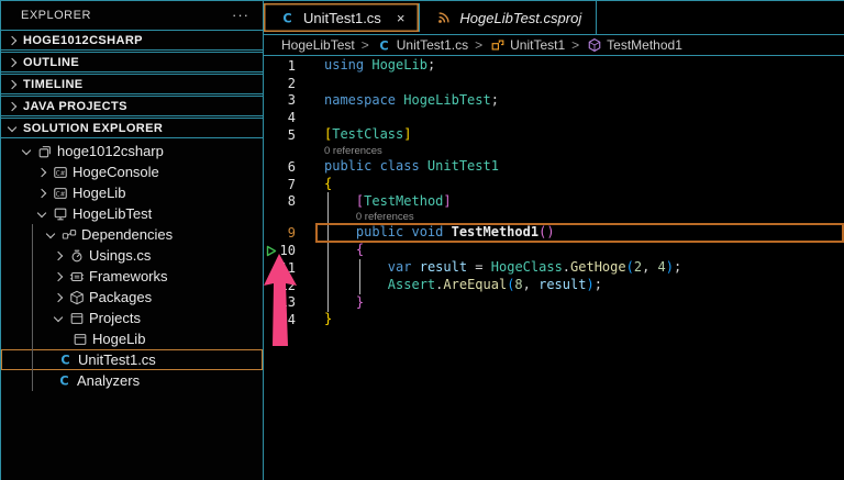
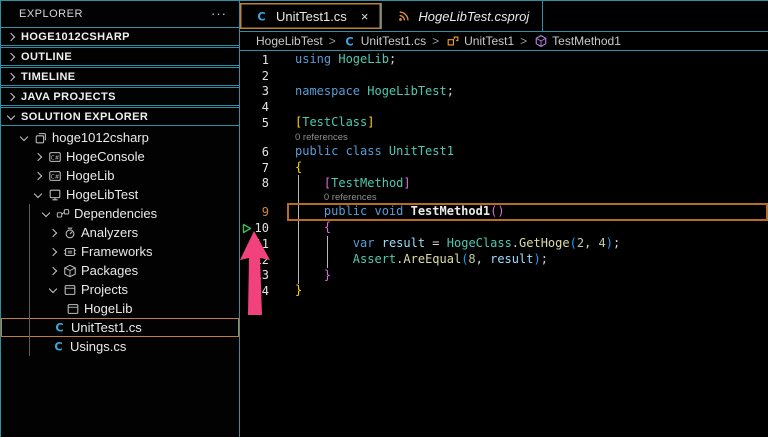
  EXPLORER
  ···
  HOGE1012CSHARP
  OUTLINE
  TIMELINE
  JAVA PROJECTS
  SOLUTION EXPLORER
  hoge1012csharp
  HogeConsole
  HogeLib
  HogeLibTest
  Dependencies
- Usings.cs
+ Analyzers
  Frameworks
  Packages
  Projects
  HogeLib
  C
  UnitTest1.cs
  C
- Analyzers
+ Usings.cs
  C
  UnitTest1.cs
  ×
  HogeLibTest.csproj
  HogeLibTest
  >
  C
  UnitTest1.cs
  >
  UnitTest1
  >
  TestMethod1
  1
  using HogeLib;
  2
  3
  namespace HogeLibTest;
  4
  5
  [TestClass]
  0 references
  6
  public class UnitTest1
  7
  {
  8
  [TestMethod]
  0 references
  9
  public void TestMethod1()
  10
  {
  var result = HogeClass.GetHoge(2, 4);
  Assert.AreEqual(8, result);
  }
  }
